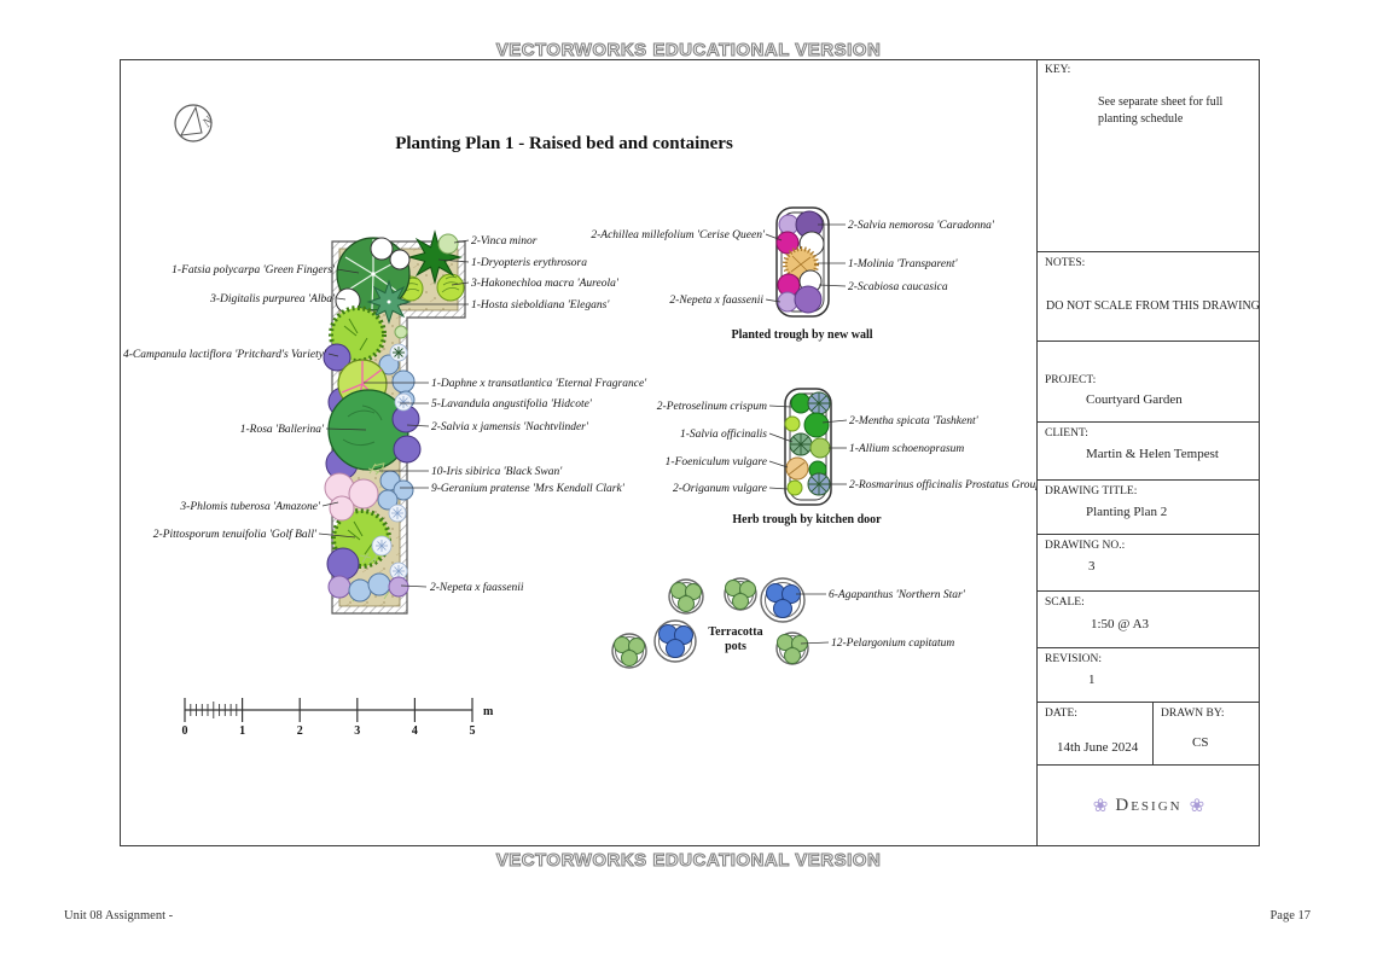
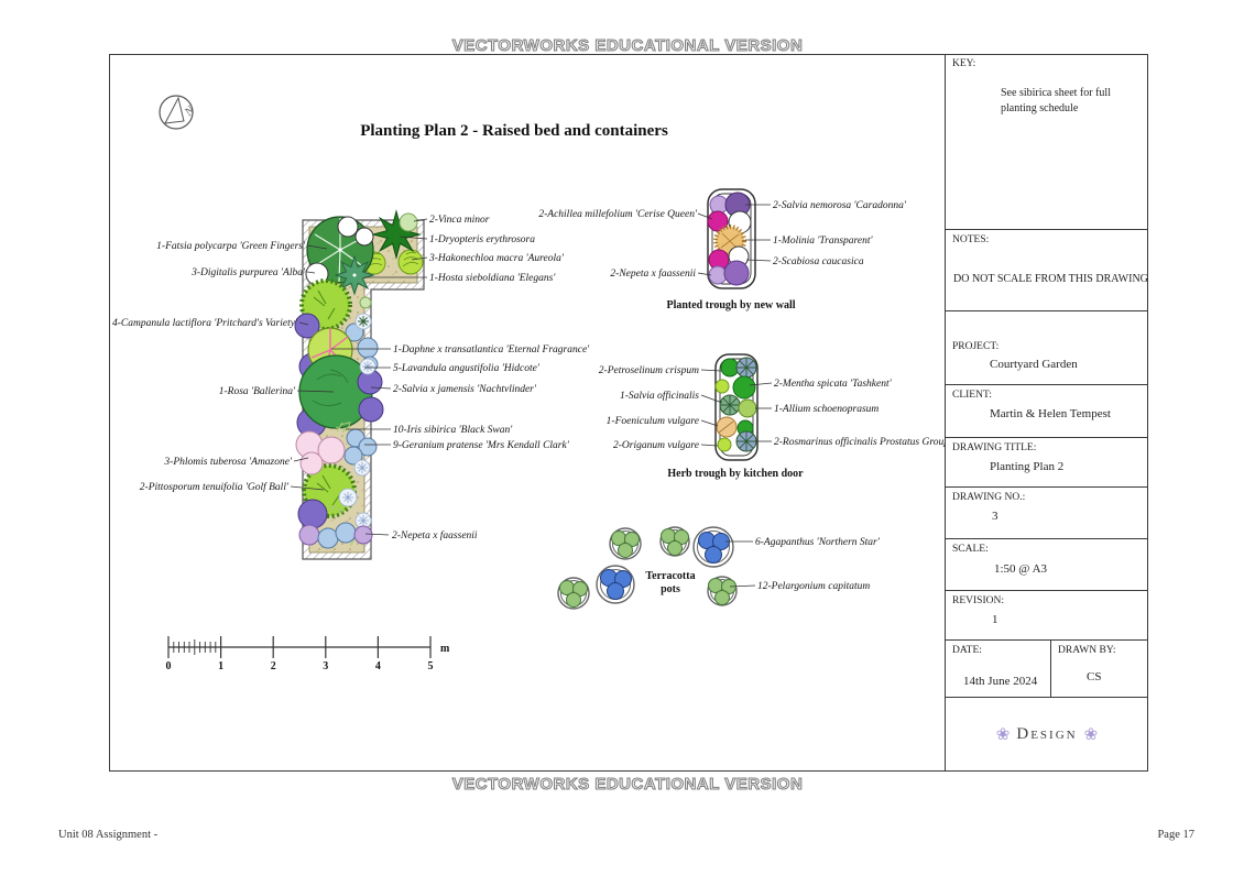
  VECTORWORKS EDUCATIONAL VERSION
  VECTORWORKS EDUCATIONAL VERSION
- Planting Plan 1 - Raised bed and containers
+ Planting Plan 2 - Raised bed and containers
  Planted trough by new wall
  Herb trough by kitchen door
  Terracotta
  pots
  1-Fatsia polycarpa 'Green Fingers'
  3-Digitalis purpurea 'Alba'
  4-Campanula lactiflora 'Pritchard's Variety'
  1-Rosa 'Ballerina'
  3-Phlomis tuberosa 'Amazone'
  2-Pittosporum tenuifolia 'Golf Ball'
  2-Vinca minor
  1-Dryopteris erythrosora
  3-Hakonechloa macra 'Aureola'
  1-Hosta sieboldiana 'Elegans'
  1-Daphne x transatlantica 'Eternal Fragrance'
  5-Lavandula angustifolia 'Hidcote'
  2-Salvia x jamensis 'Nachtvlinder'
  10-Iris sibirica 'Black Swan'
  9-Geranium pratense 'Mrs Kendall Clark'
  2-Nepeta x faassenii
  2-Achillea millefolium 'Cerise Queen'
  2-Nepeta x faassenii
  2-Salvia nemorosa 'Caradonna'
  1-Molinia 'Transparent'
  2-Scabiosa caucasica
  2-Petroselinum crispum
  1-Salvia officinalis
  1-Foeniculum vulgare
  2-Origanum vulgare
  2-Mentha spicata 'Tashkent'
  1-Allium schoenoprasum
  2-Rosmarinus officinalis Prostatus Grou
  6-Agapanthus 'Northern Star'
  12-Pelargonium capitatum
  0
  1
  2
  3
  4
  5
  m
  KEY:
- See separate sheet for full
+ See sibirica sheet for full
  planting schedule
  NOTES:
  DO NOT SCALE FROM THIS DRAWING
  PROJECT:
  Courtyard Garden
  CLIENT:
  Martin & Helen Tempest
  DRAWING TITLE:
  Planting Plan 2
  DRAWING NO.:
  3
  SCALE:
  1:50 @ A3
  REVISION:
  1
  DATE:
  14th June 2024
  DRAWN BY:
  CS
  ❀
  Design
  ❀
  Unit 08 Assignment -
  Page 17
